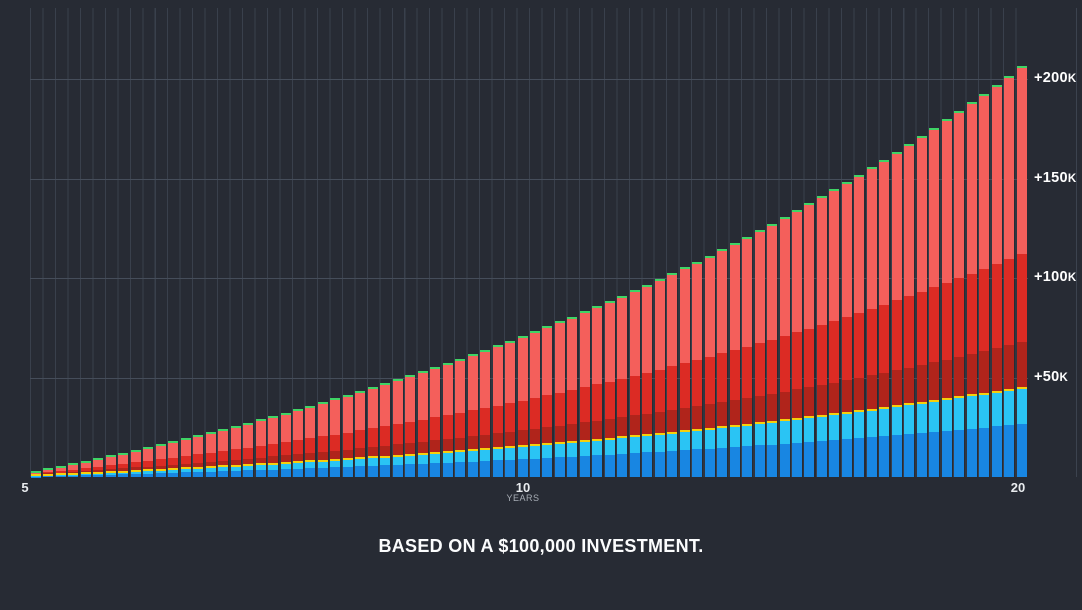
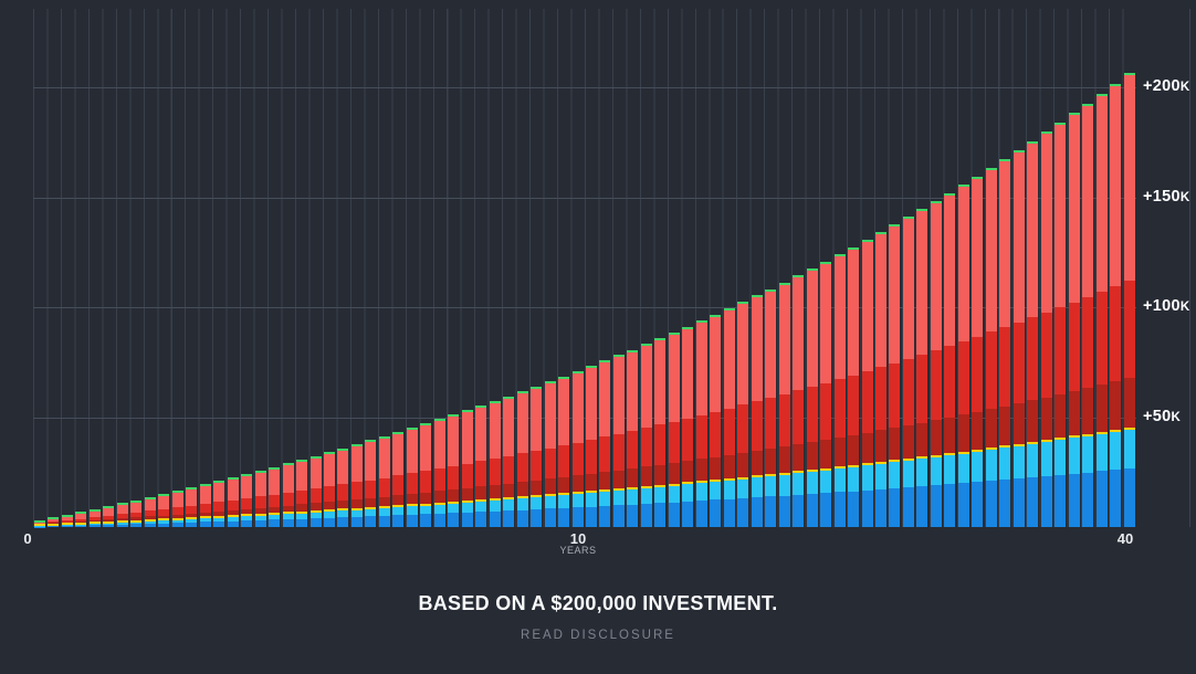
- 5
+ 0
  10
  YEARS
- 20
+ 40
- BASED ON A $100,000 INVESTMENT.
+ BASED ON A $200,000 INVESTMENT.
+ READ DISCLOSURE
  +50K
  +100K
  +150K
  +200K
